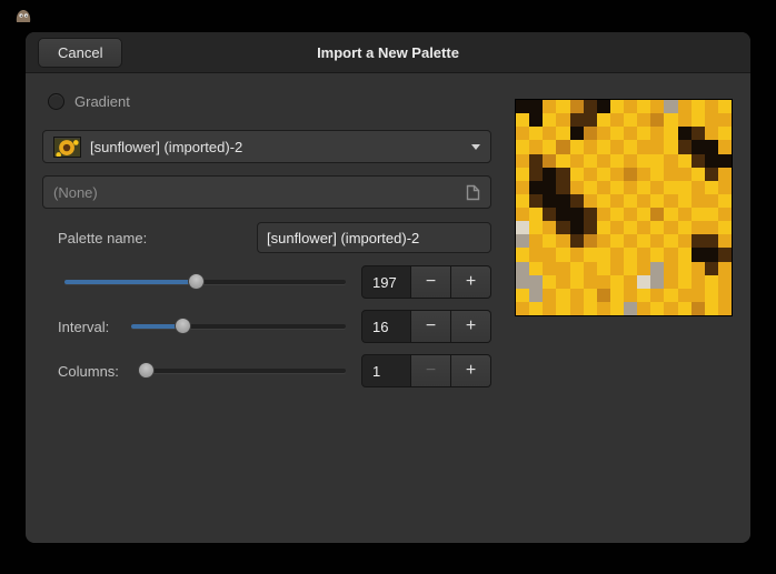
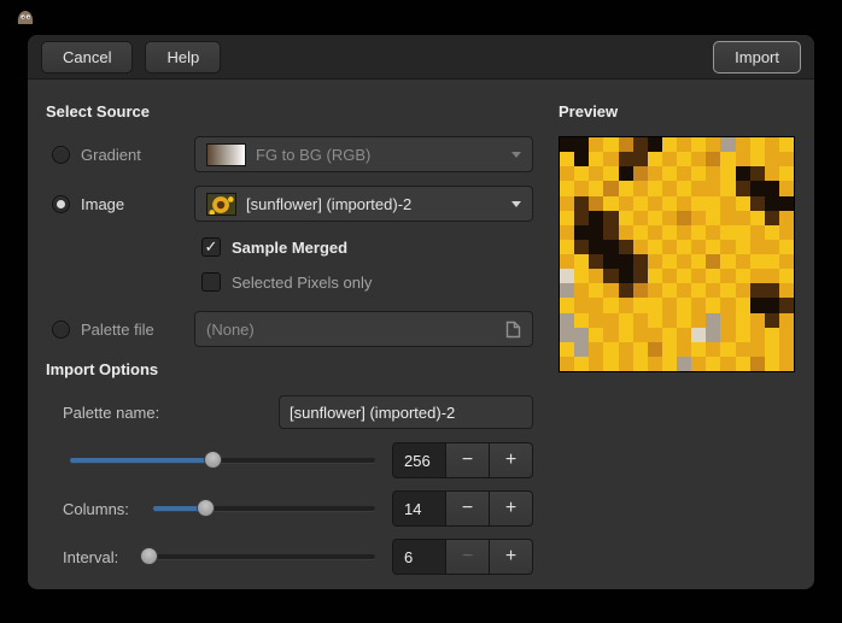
- Import a New Palette
  Cancel
+ Help
+ Import
+ Select Source
  Gradient
+ FG to BG (RGB)
+ Image
  [sunflower] (imported)-2
+ ✓
+ Sample Merged
+ Selected Pixels only
+ Palette file
  (None)
+ Import Options
  Palette name:
  [sunflower] (imported)-2
- 197
+ 256
  −
  +
- Interval:
+ Columns:
- 16
+ 14
  −
  +
- Columns:
+ Interval:
- 1
+ 6
  −
  +
+ Preview
